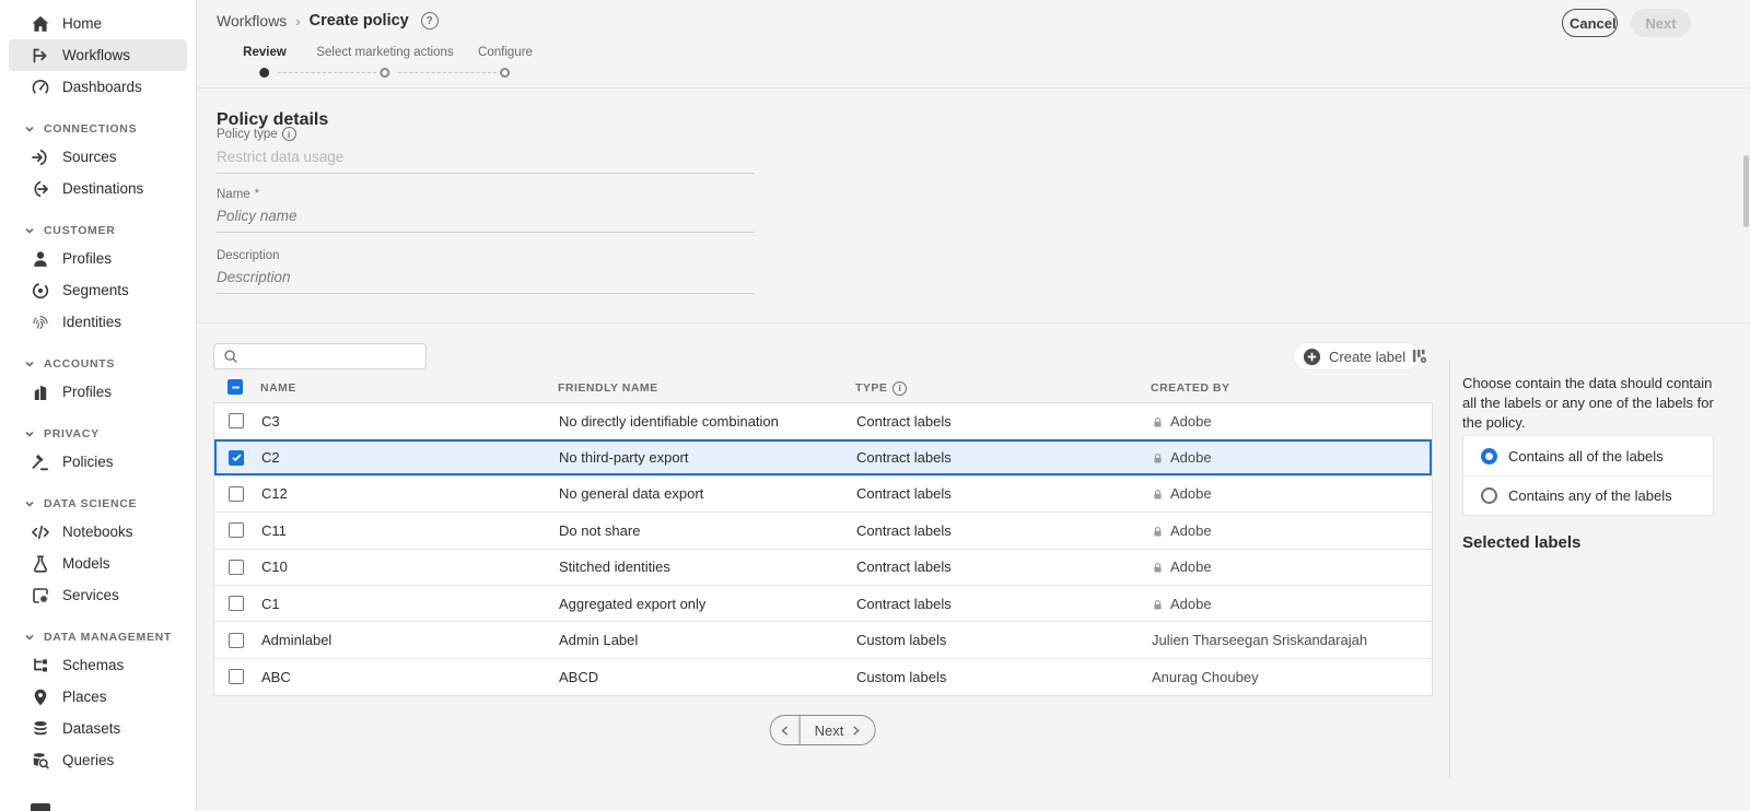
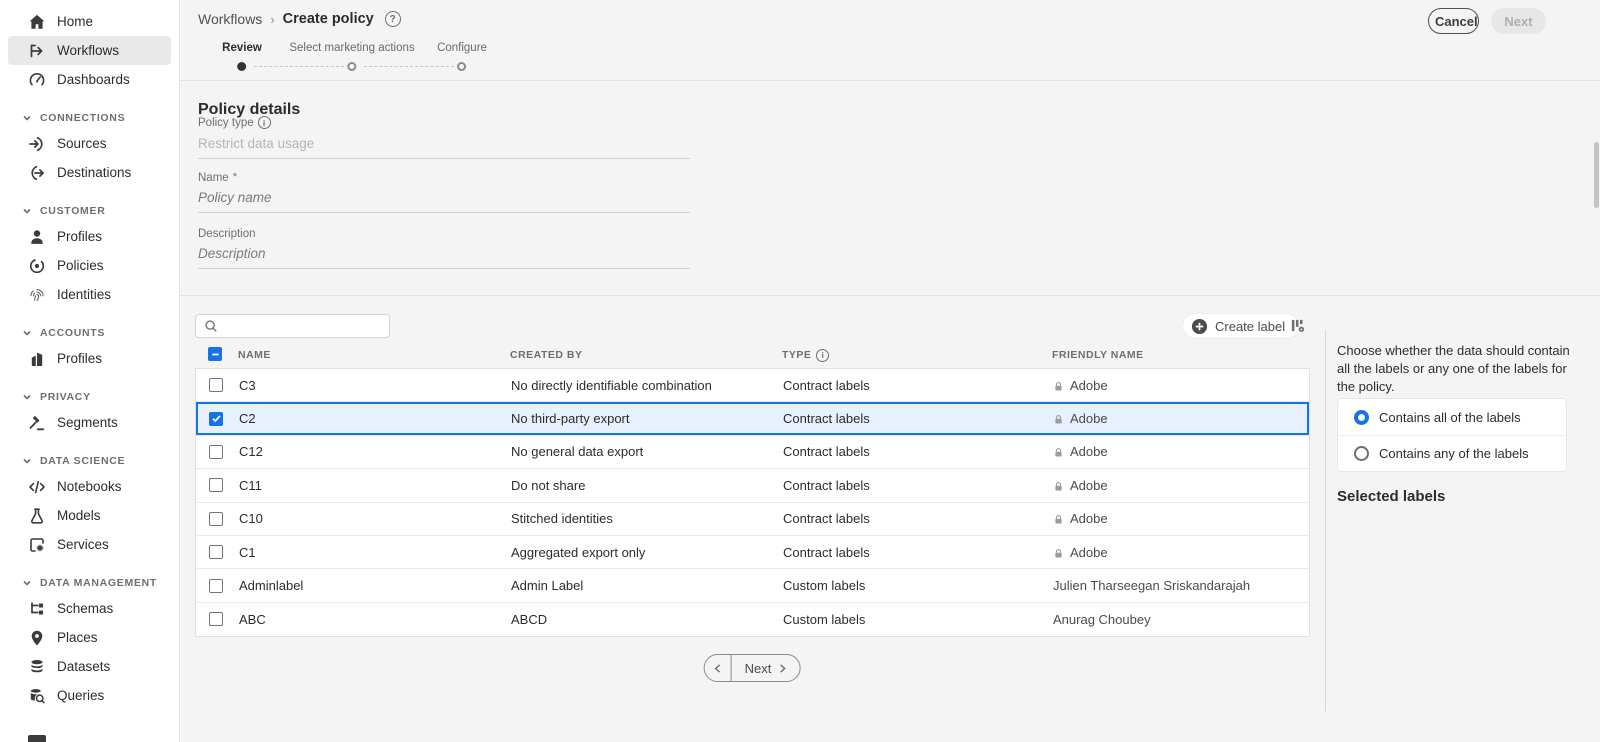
  Home
  Workflows
  Dashboards
  CONNECTIONS
  Sources
  Destinations
  CUSTOMER
  Profiles
- Segments
+ Policies
  Identities
  ACCOUNTS
  Profiles
  PRIVACY
- Policies
+ Segments
  DATA SCIENCE
  Notebooks
  Models
  Services
  DATA MANAGEMENT
  Schemas
  Places
  Datasets
  Queries
  Workflows
  ›
  Create policy
  ?
  Cancel
  Next
  Review
  Select marketing actions
  Configure
  Policy details
  Policy type
  i
  Restrict data usage
  Name
  *
  Policy name
  Description
  Description
  Create label
  NAME
- FRIENDLY NAME
+ CREATED BY
  TYPE
  i
- CREATED BY
+ FRIENDLY NAME
  C3
  No directly identifiable combination
  Contract labels
  Adobe
  C2
  No third-party export
  Contract labels
  Adobe
  C12
  No general data export
  Contract labels
  Adobe
  C11
  Do not share
  Contract labels
  Adobe
  C10
  Stitched identities
  Contract labels
  Adobe
  C1
  Aggregated export only
  Contract labels
  Adobe
  Adminlabel
  Admin Label
  Custom labels
  Julien Tharseegan Sriskandarajah
  ABC
  ABCD
  Custom labels
  Anurag Choubey
  Next
- Choose contain the data should contain all the labels or any one of the labels for the policy.
+ Choose whether the data should contain all the labels or any one of the labels for the policy.
  Contains all of the labels
  Contains any of the labels
  Selected labels
